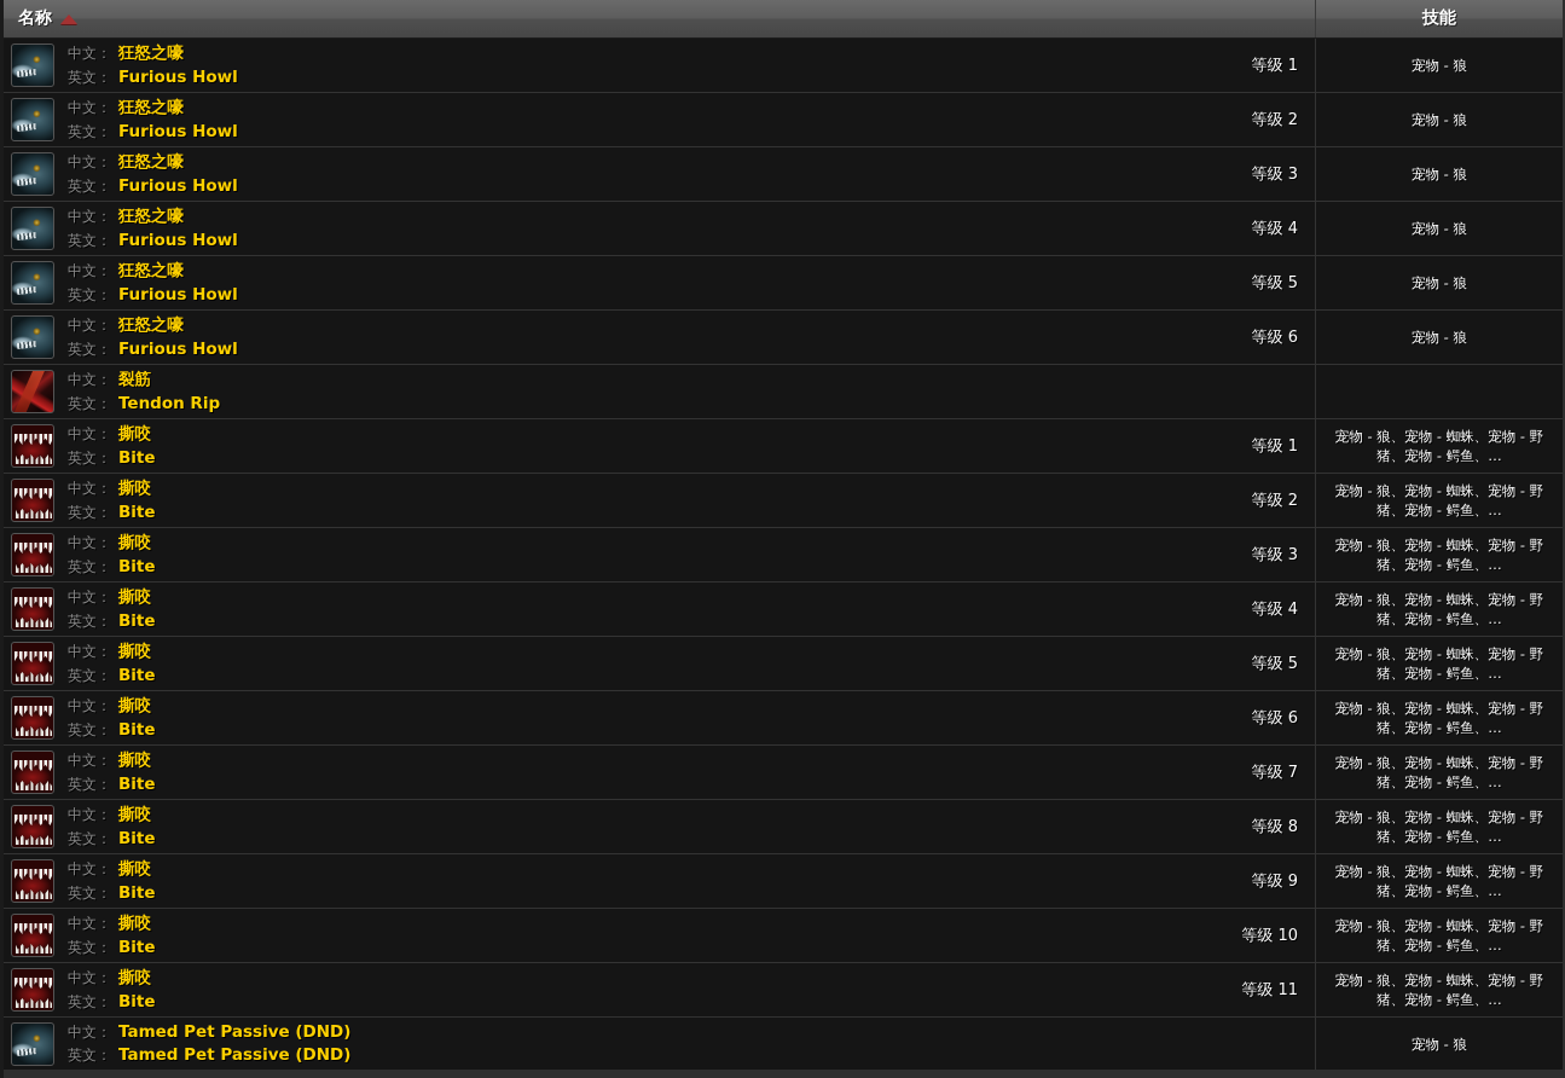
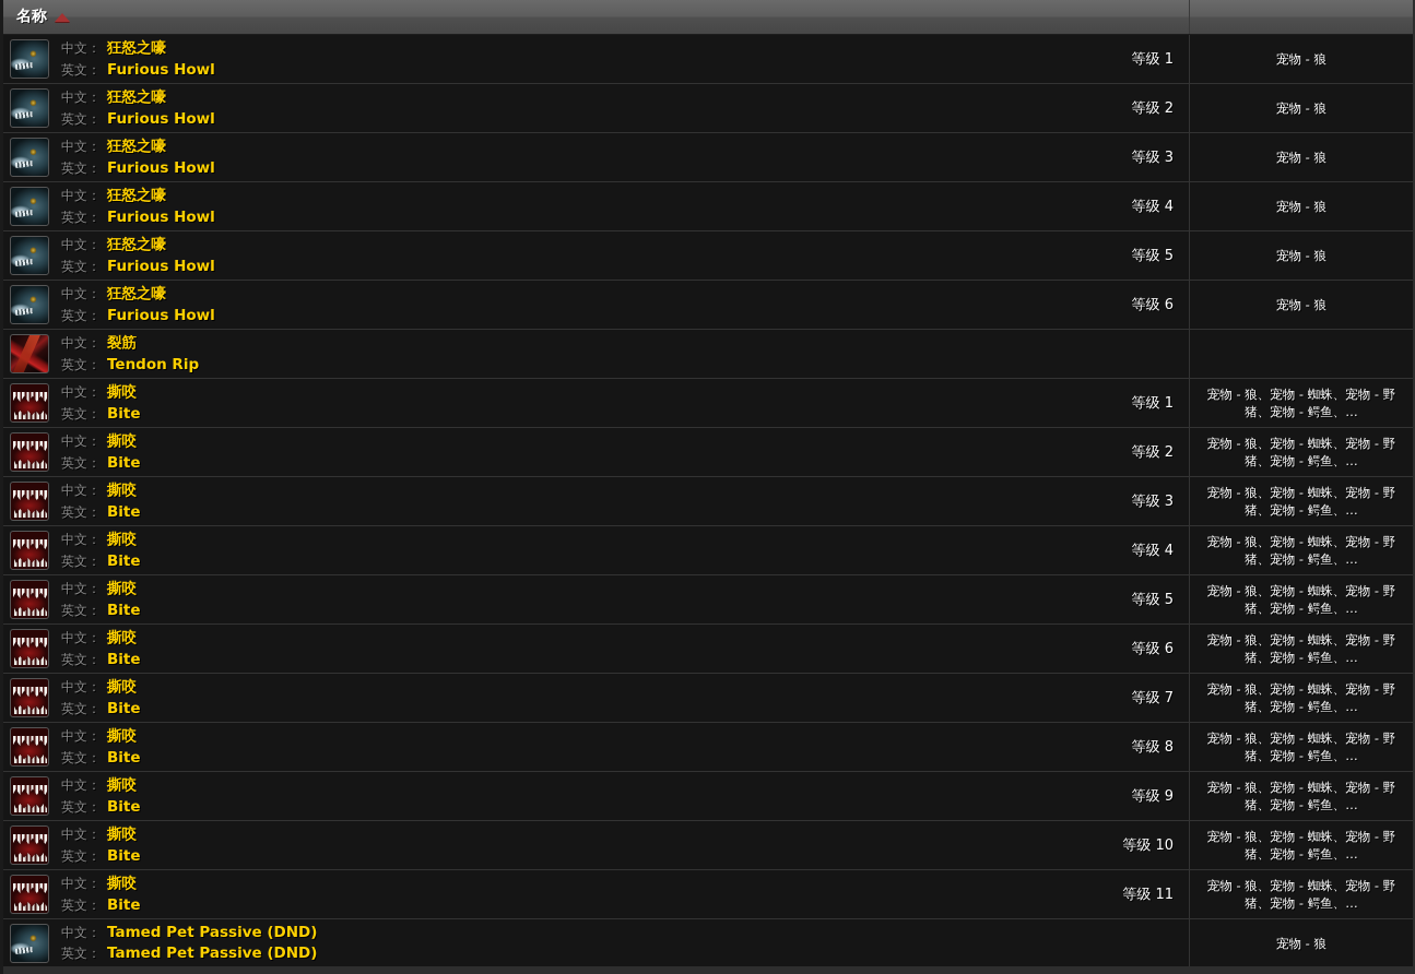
  名称
- 技能
  中文：
  狂怒之嚎
  英文：
  Furious Howl
  等级 1
  宠物 - 狼
  中文：
  狂怒之嚎
  英文：
  Furious Howl
  等级 2
  宠物 - 狼
  中文：
  狂怒之嚎
  英文：
  Furious Howl
  等级 3
  宠物 - 狼
  中文：
  狂怒之嚎
  英文：
  Furious Howl
  等级 4
  宠物 - 狼
  中文：
  狂怒之嚎
  英文：
  Furious Howl
  等级 5
  宠物 - 狼
  中文：
  狂怒之嚎
  英文：
  Furious Howl
  等级 6
  宠物 - 狼
  中文：
  裂筋
  英文：
  Tendon Rip
  中文：
  撕咬
  英文：
  Bite
  等级 1
  宠物 - 狼、宠物 - 蜘蛛、宠物 - 野猪、宠物 - 鳄鱼、…
  中文：
  撕咬
  英文：
  Bite
  等级 2
  宠物 - 狼、宠物 - 蜘蛛、宠物 - 野猪、宠物 - 鳄鱼、…
  中文：
  撕咬
  英文：
  Bite
  等级 3
  宠物 - 狼、宠物 - 蜘蛛、宠物 - 野猪、宠物 - 鳄鱼、…
  中文：
  撕咬
  英文：
  Bite
  等级 4
  宠物 - 狼、宠物 - 蜘蛛、宠物 - 野猪、宠物 - 鳄鱼、…
  中文：
  撕咬
  英文：
  Bite
  等级 5
  宠物 - 狼、宠物 - 蜘蛛、宠物 - 野猪、宠物 - 鳄鱼、…
  中文：
  撕咬
  英文：
  Bite
  等级 6
  宠物 - 狼、宠物 - 蜘蛛、宠物 - 野猪、宠物 - 鳄鱼、…
  中文：
  撕咬
  英文：
  Bite
  等级 7
  宠物 - 狼、宠物 - 蜘蛛、宠物 - 野猪、宠物 - 鳄鱼、…
  中文：
  撕咬
  英文：
  Bite
  等级 8
  宠物 - 狼、宠物 - 蜘蛛、宠物 - 野猪、宠物 - 鳄鱼、…
  中文：
  撕咬
  英文：
  Bite
  等级 9
  宠物 - 狼、宠物 - 蜘蛛、宠物 - 野猪、宠物 - 鳄鱼、…
  中文：
  撕咬
  英文：
  Bite
  等级 10
  宠物 - 狼、宠物 - 蜘蛛、宠物 - 野猪、宠物 - 鳄鱼、…
  中文：
  撕咬
  英文：
  Bite
  等级 11
  宠物 - 狼、宠物 - 蜘蛛、宠物 - 野猪、宠物 - 鳄鱼、…
  中文：
  Tamed Pet Passive (DND)
  英文：
  Tamed Pet Passive (DND)
  宠物 - 狼
